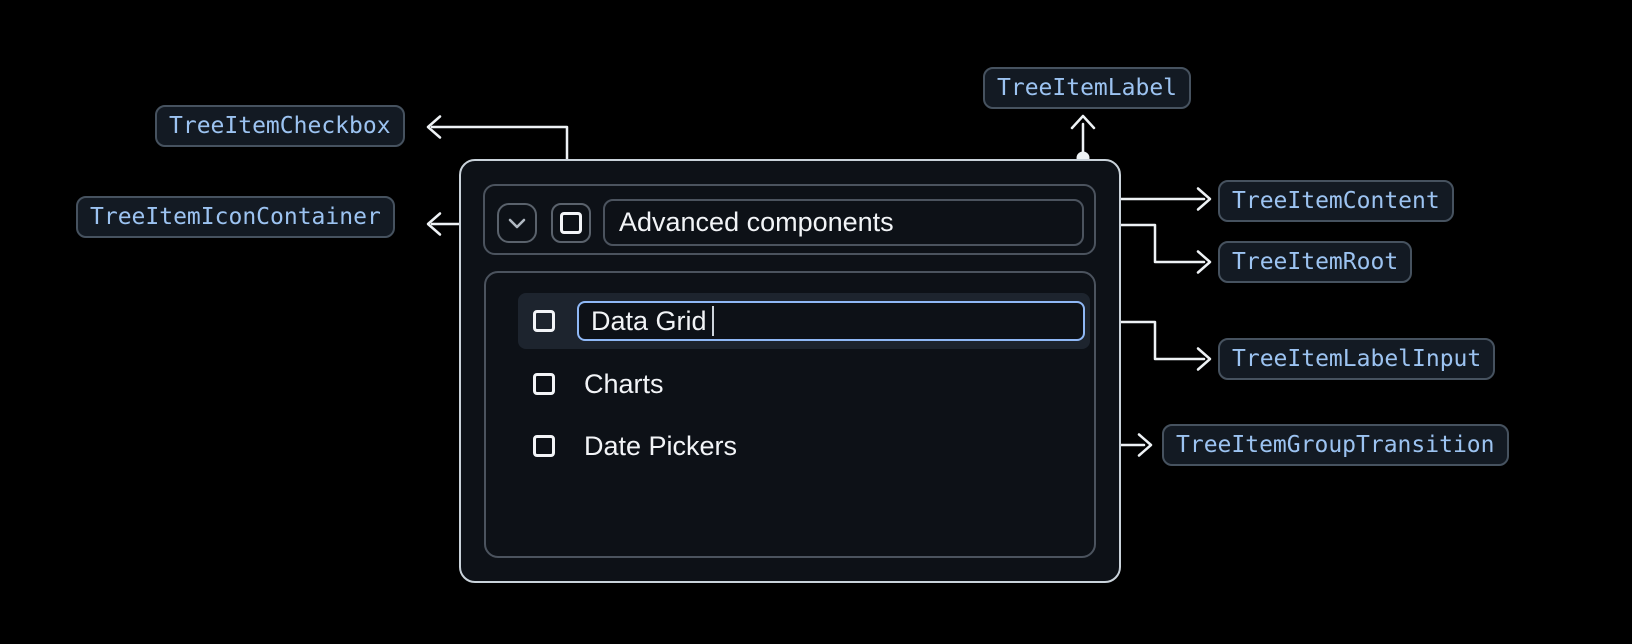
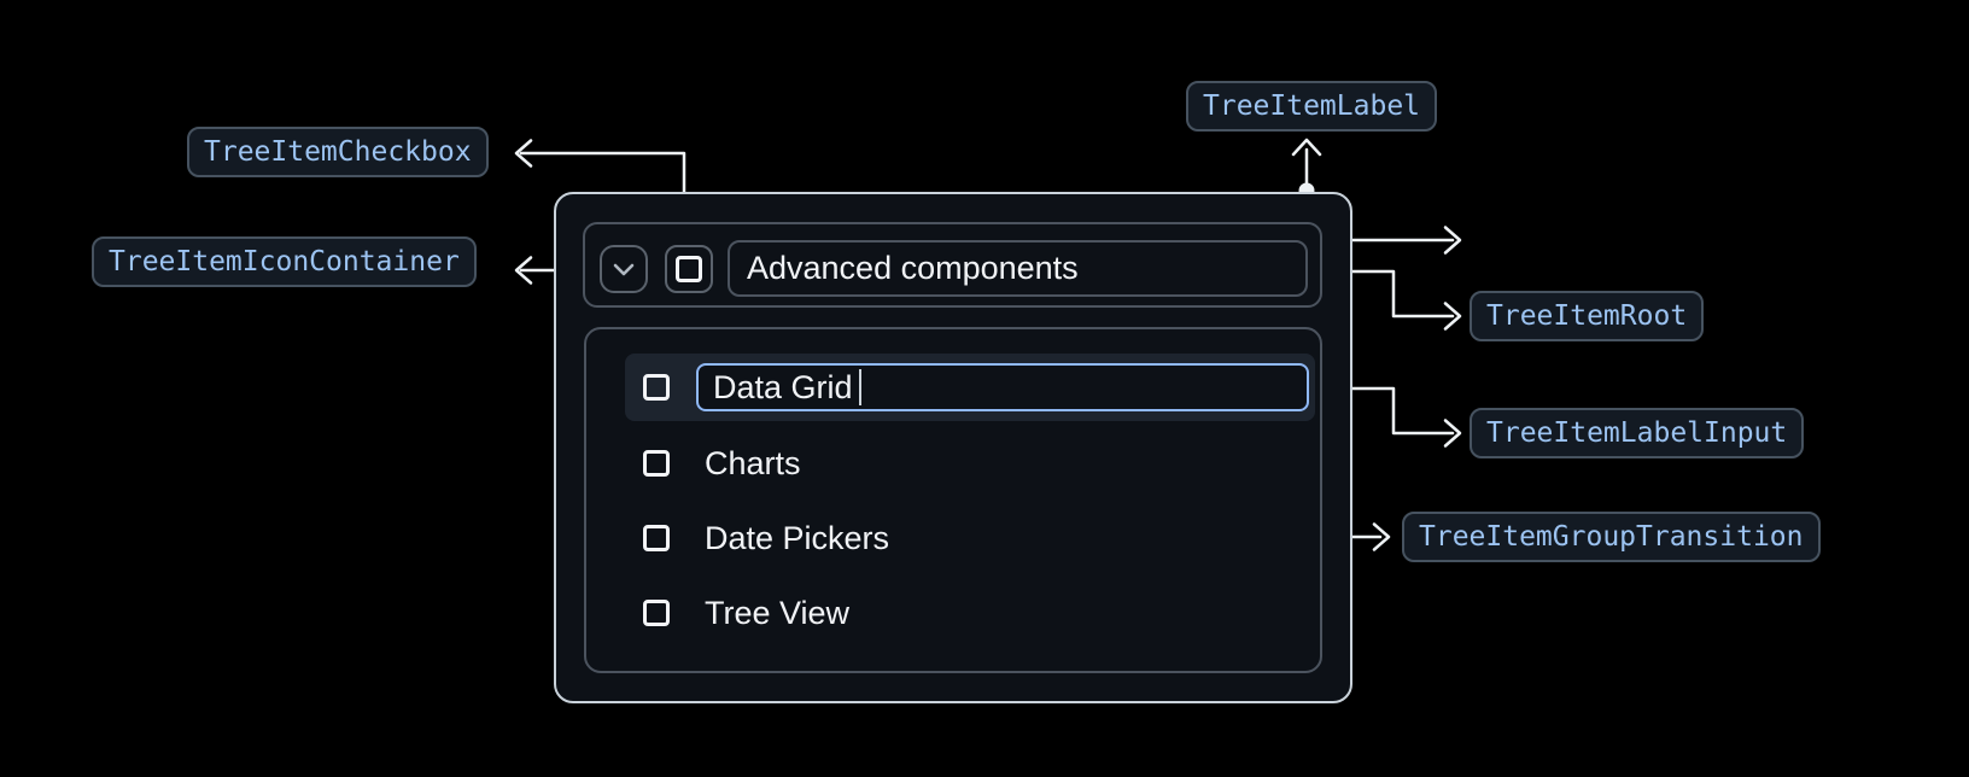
  TreeItemLabel
  TreeItemCheckbox
  TreeItemIconContainer
- TreeItemContent
  TreeItemRoot
  TreeItemLabelInput
  TreeItemGroupTransition
  Advanced components
  Data Grid
  Charts
  Date Pickers
+ Tree View
